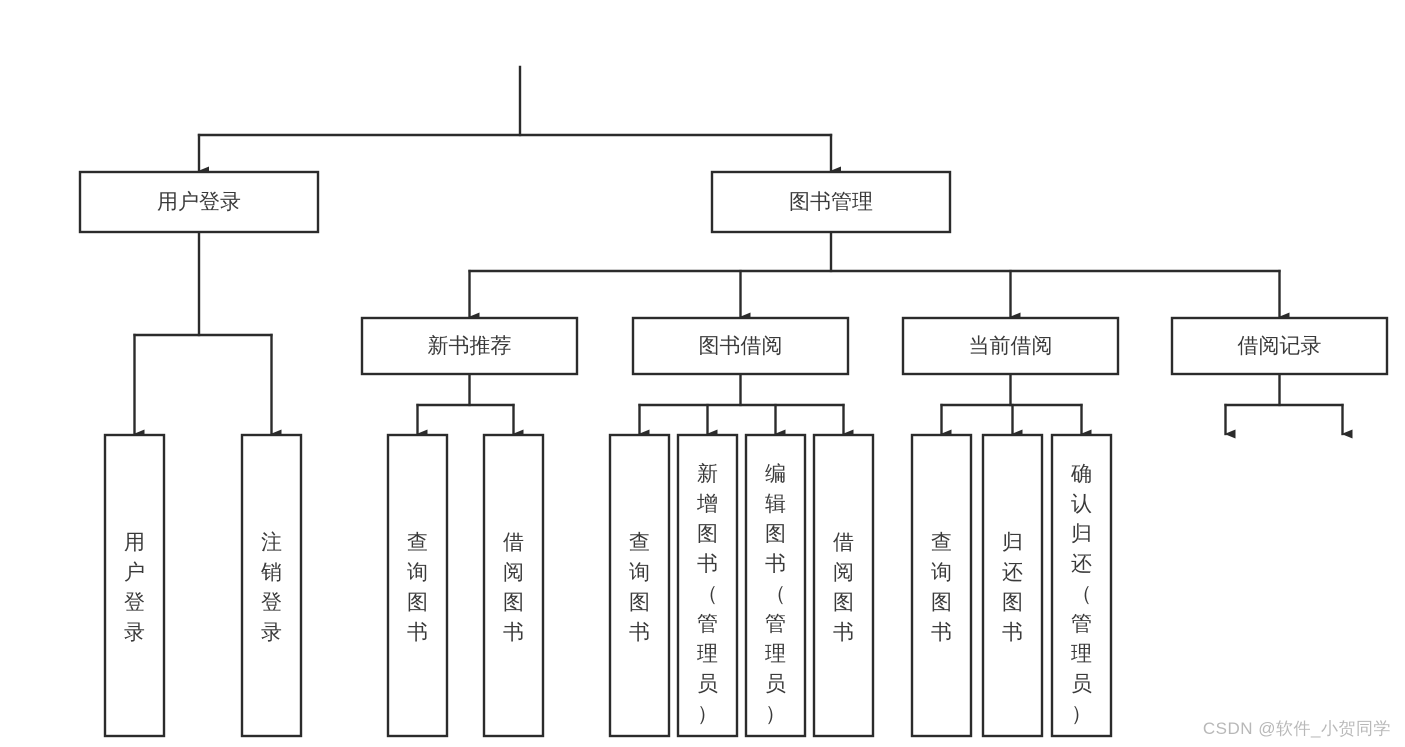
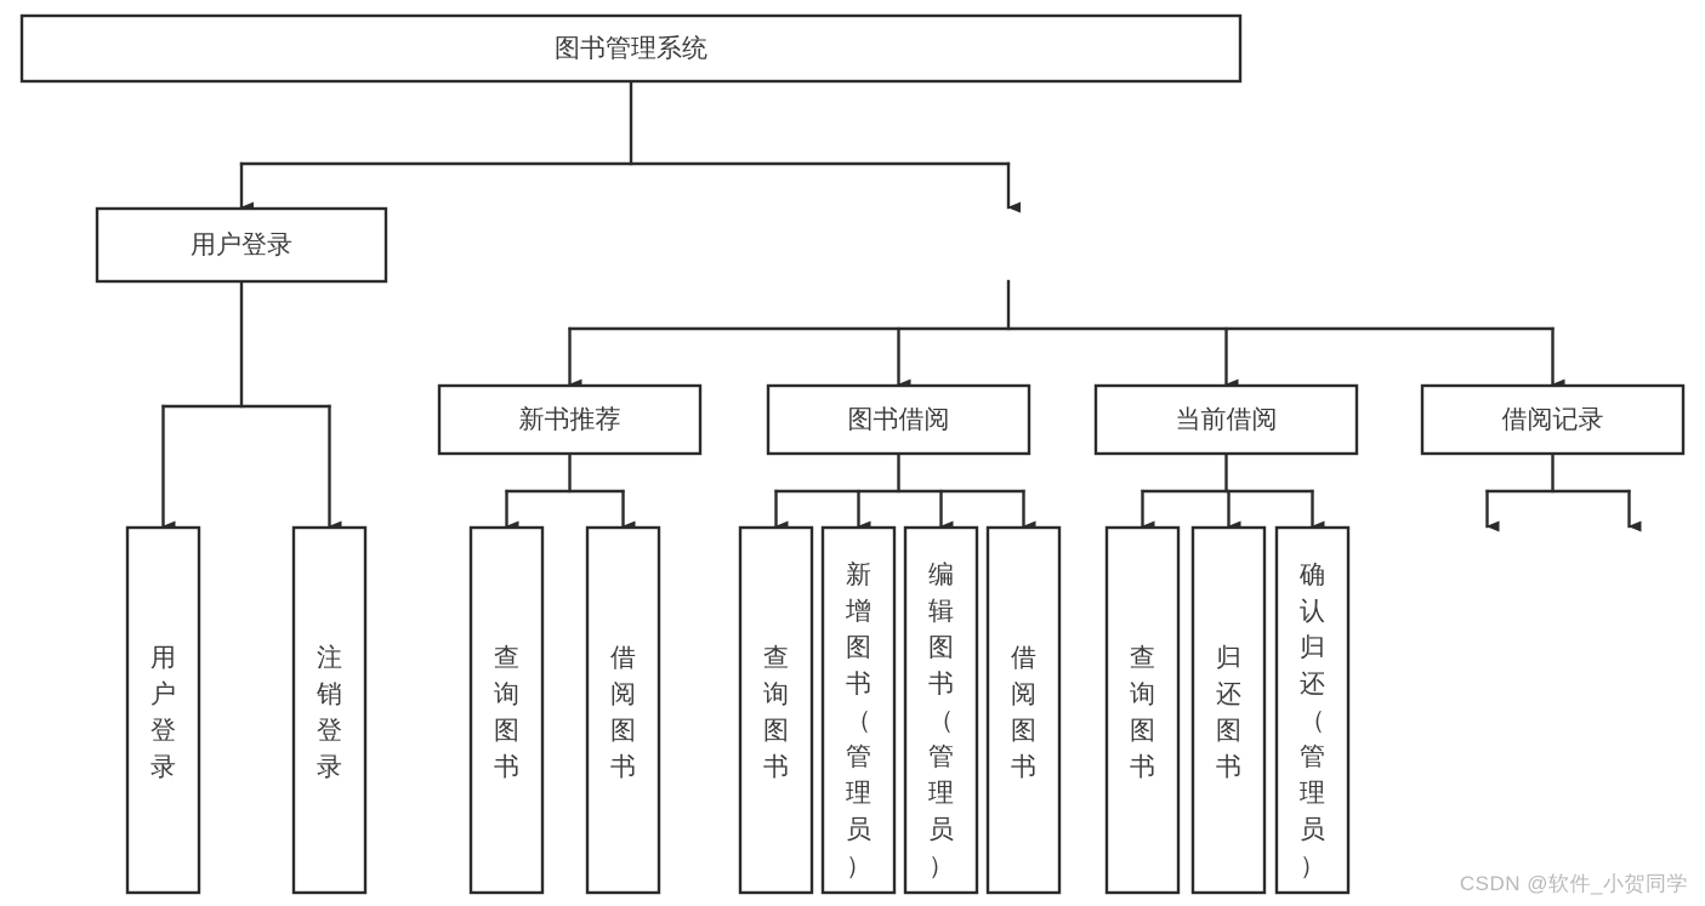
+ 图书管理系统
  用户登录
- 图书管理
  新书推荐
  图书借阅
  当前借阅
  借阅记录
  用户登录
  注销登录
  查询图书
  借阅图书
  查询图书
  新增图书（管理员）
  编辑图书（管理员）
  借阅图书
  查询图书
  归还图书
  确认归还（管理员）
  CSDN @软件_小贺同学
